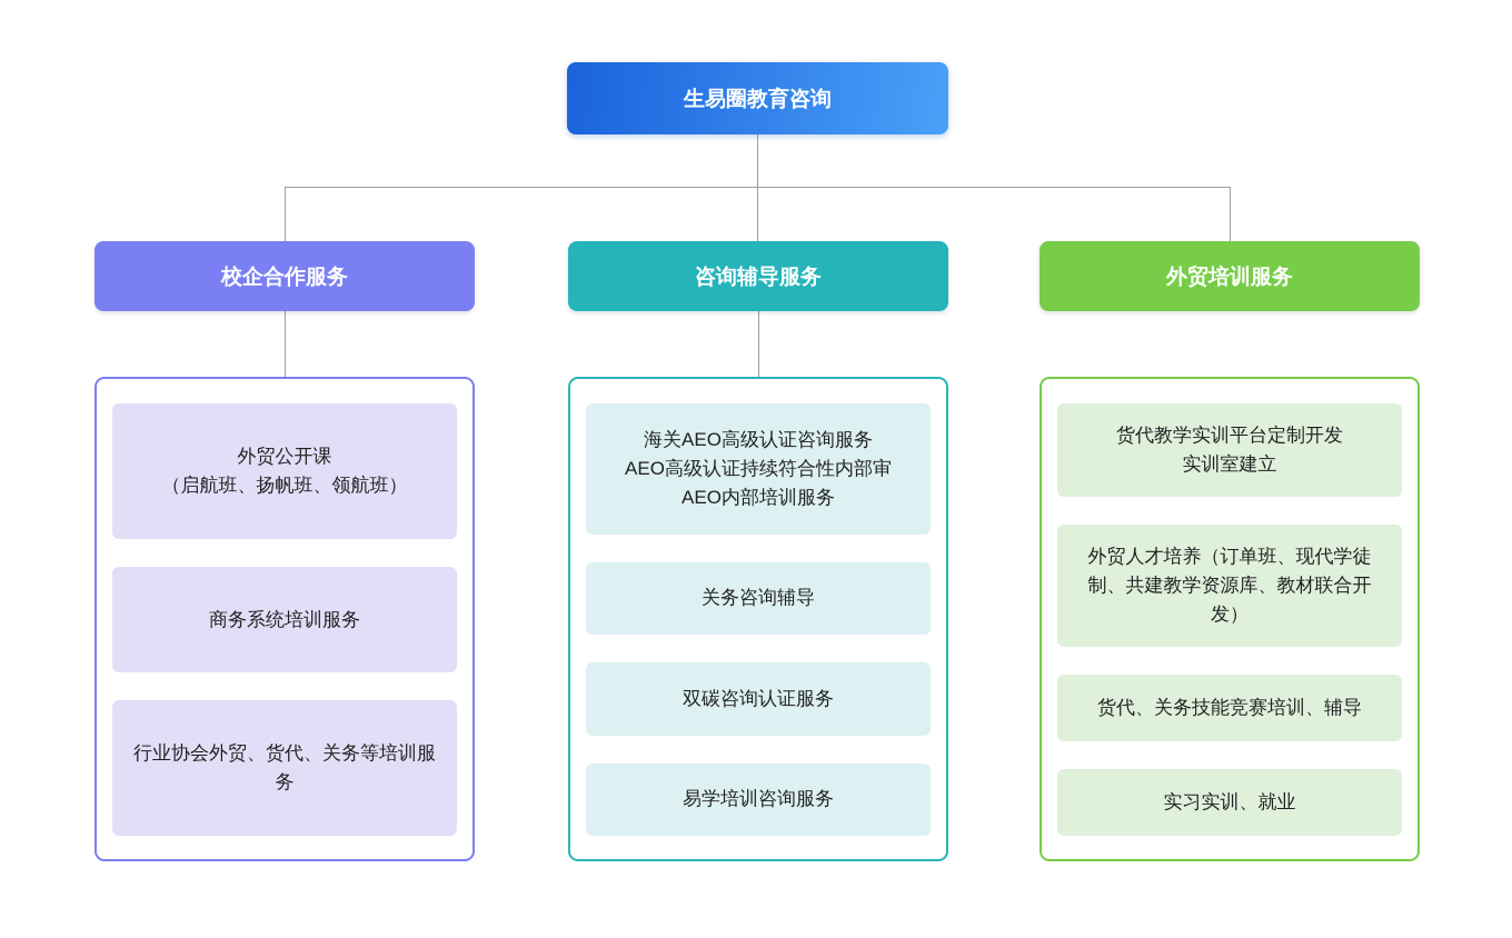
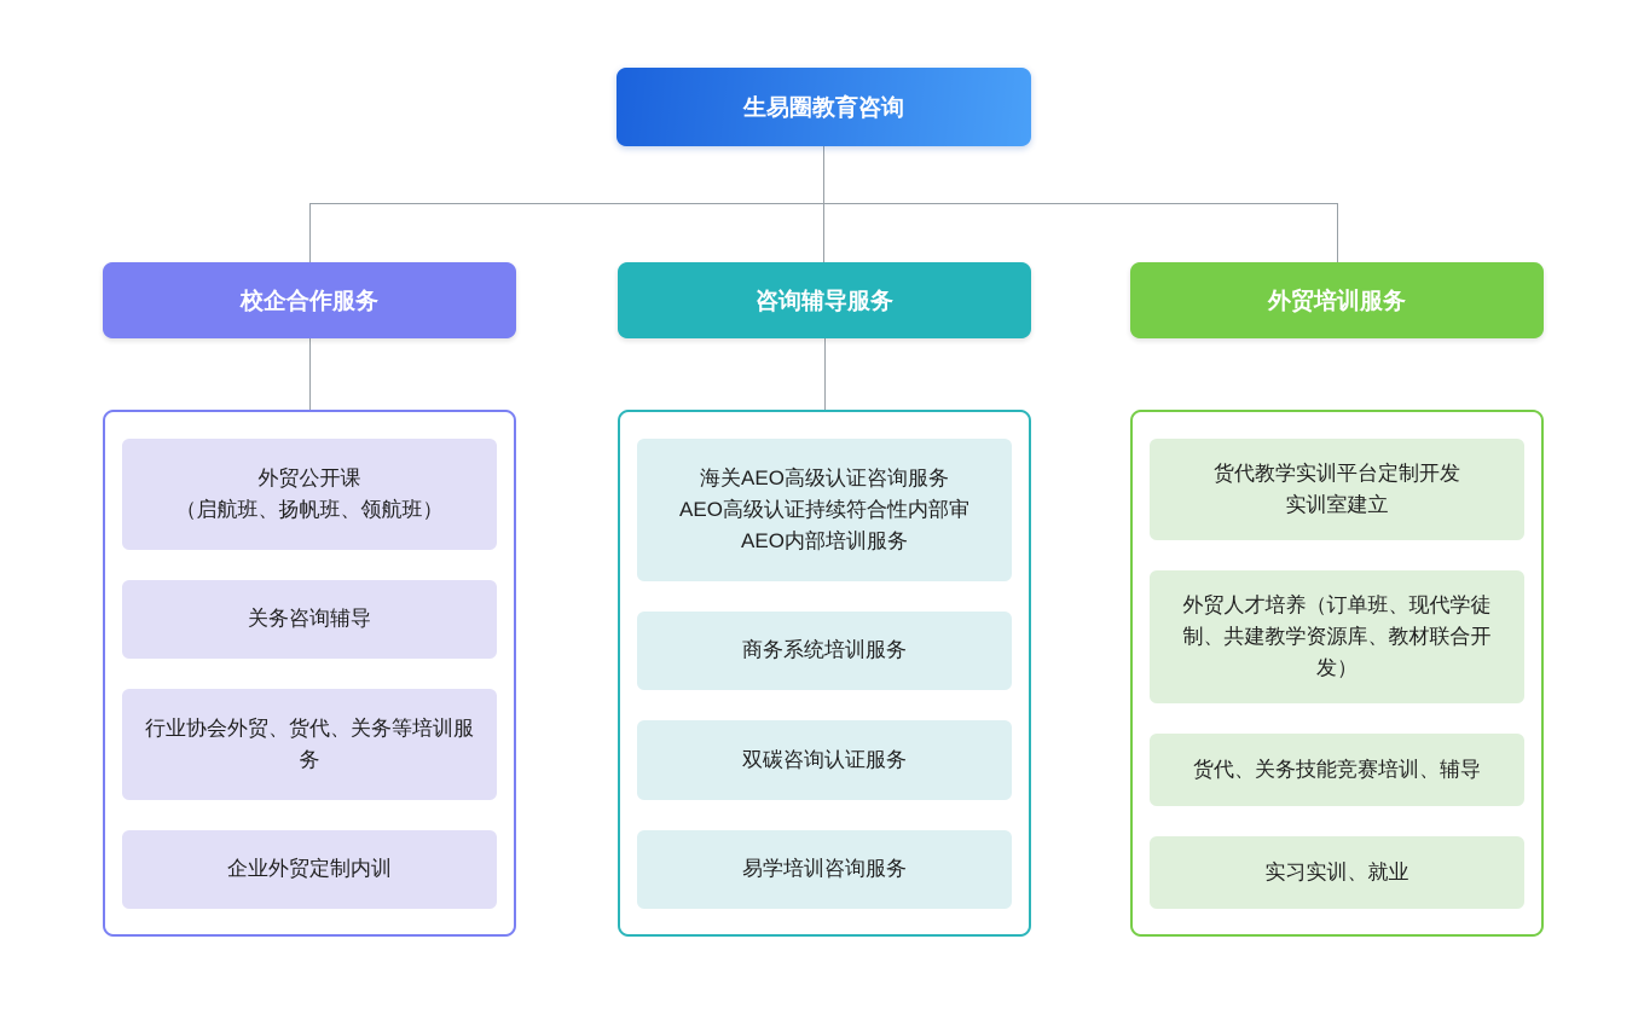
  生易圈教育咨询
  校企合作服务
  咨询辅导服务
  外贸培训服务
  外贸公开课
  （启航班、扬帆班、领航班）
- 商务系统培训服务
+ 关务咨询辅导
  行业协会外贸、货代、关务等培训服务
+ 企业外贸定制内训
  海关AEO高级认证咨询服务
  AEO高级认证持续符合性内部审
  AEO内部培训服务
- 关务咨询辅导
+ 商务系统培训服务
  双碳咨询认证服务
  易学培训咨询服务
  货代教学实训平台定制开发
  实训室建立
  外贸人才培养（订单班、现代学徒制、共建教学资源库、教材联合开发）
  货代、关务技能竞赛培训、辅导
  实习实训、就业
